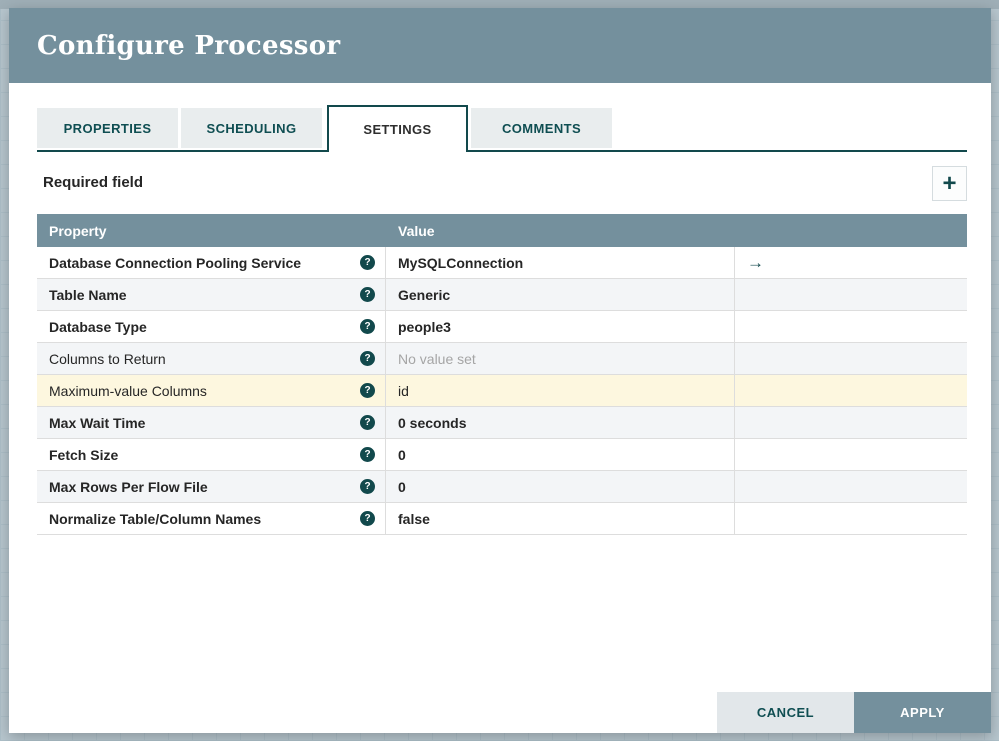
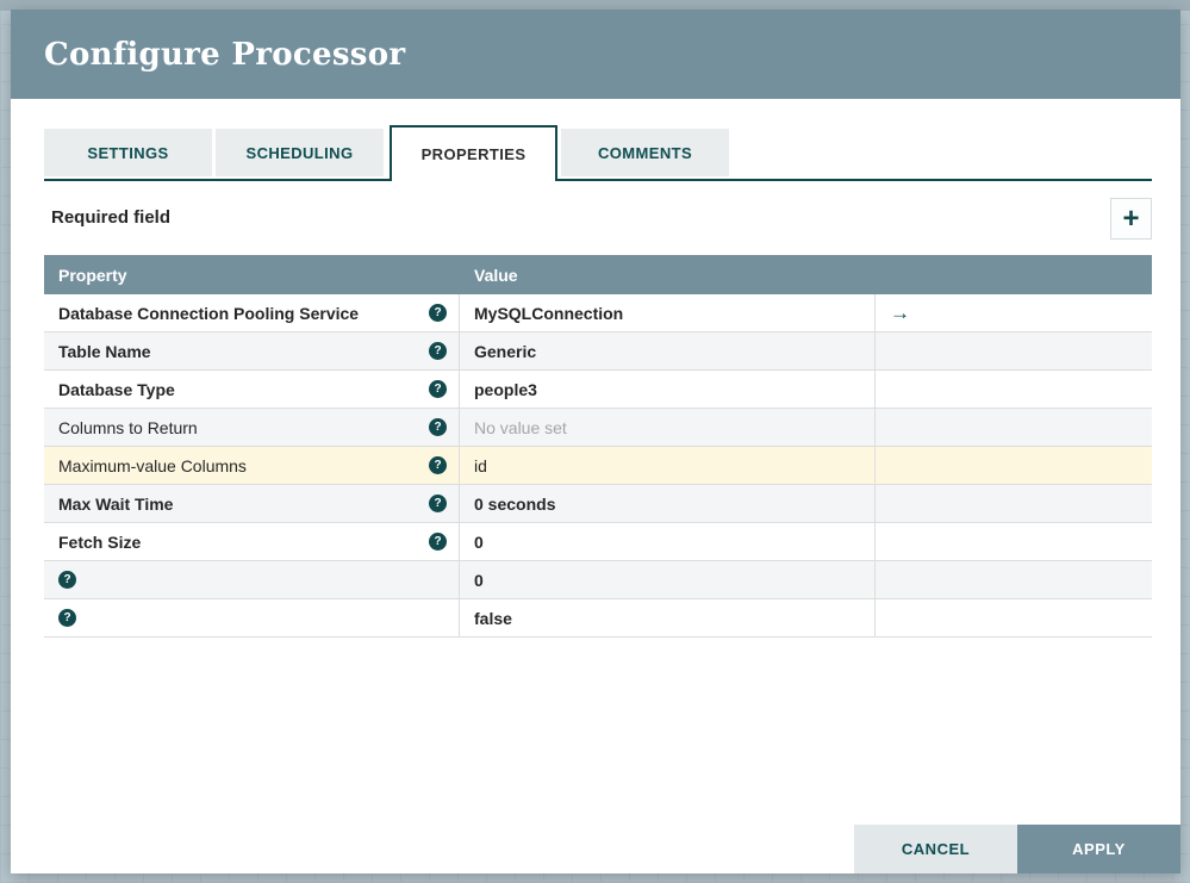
  Configure Processor
- PROPERTIES
+ SETTINGS
  SCHEDULING
- SETTINGS
+ PROPERTIES
  COMMENTS
  Required field
  +
  Property
  Value
  Database Connection Pooling Service
  ?
  MySQLConnection
  →
  Table Name
  ?
  Generic
  Database Type
  ?
  people3
  Columns to Return
  ?
  No value set
  Maximum-value Columns
  ?
  id
  Max Wait Time
  ?
  0 seconds
  Fetch Size
  ?
  0
- Max Rows Per Flow File
  ?
  0
- Normalize Table/Column Names
  ?
  false
  CANCEL
  APPLY
